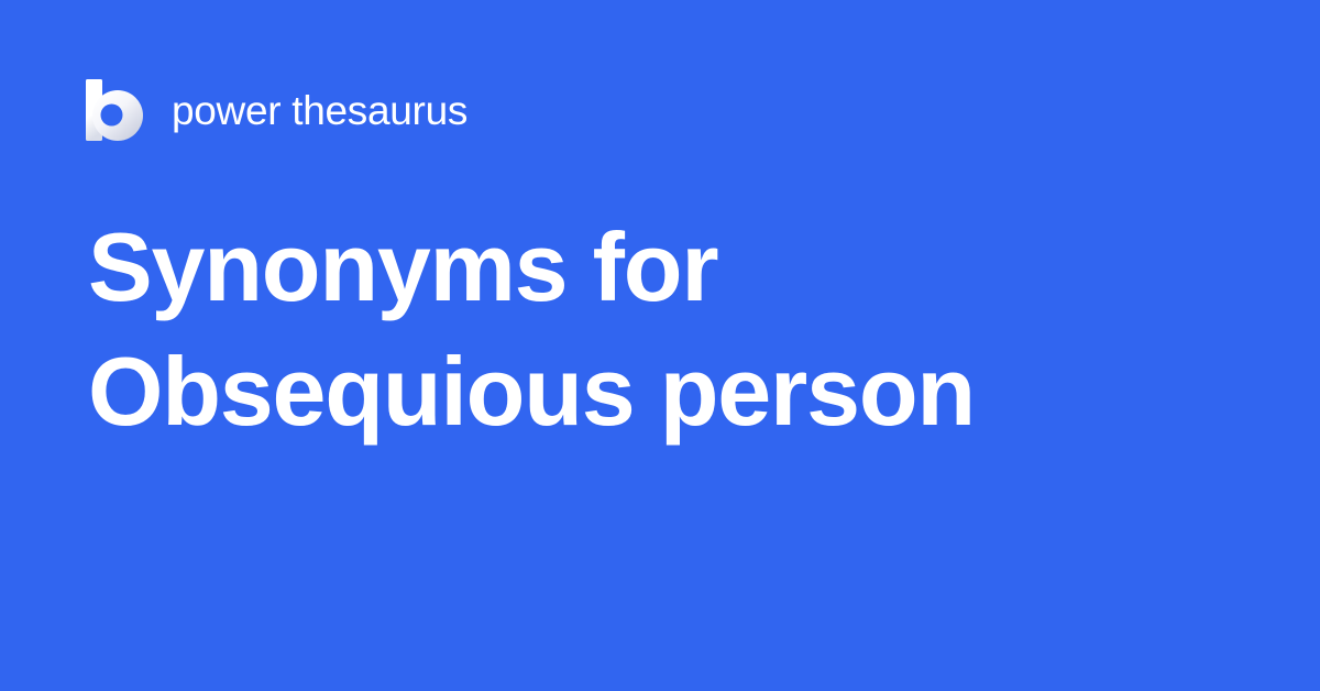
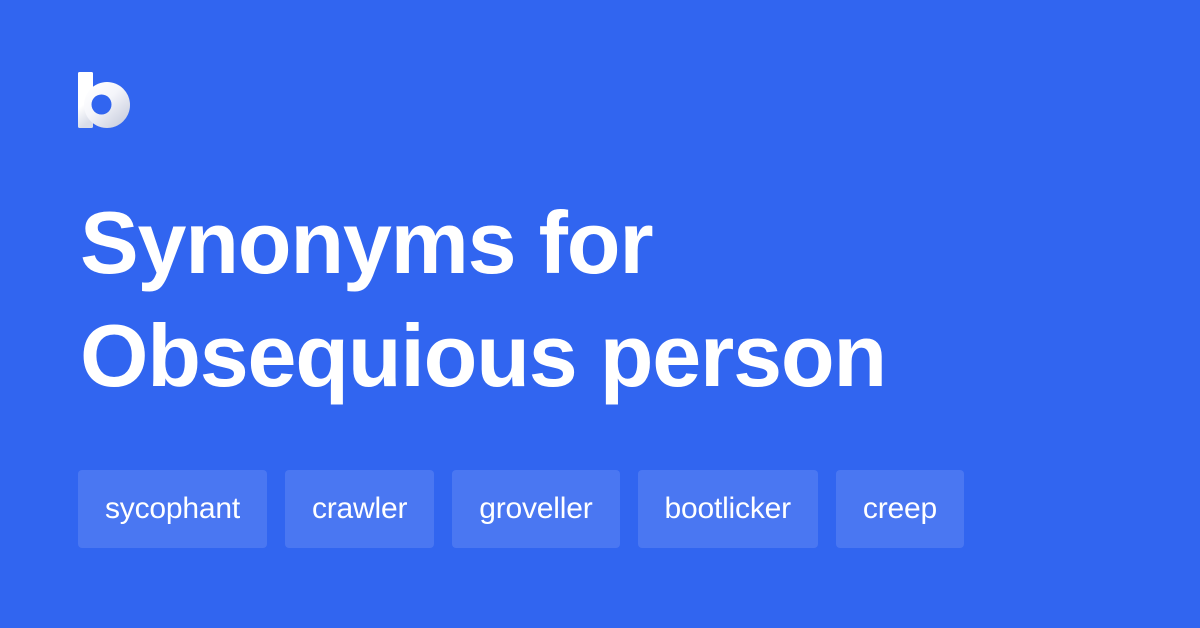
- power thesaurus
  Synonyms for Obsequious person
+ sycophant
+ crawler
+ groveller
+ bootlicker
+ creep
